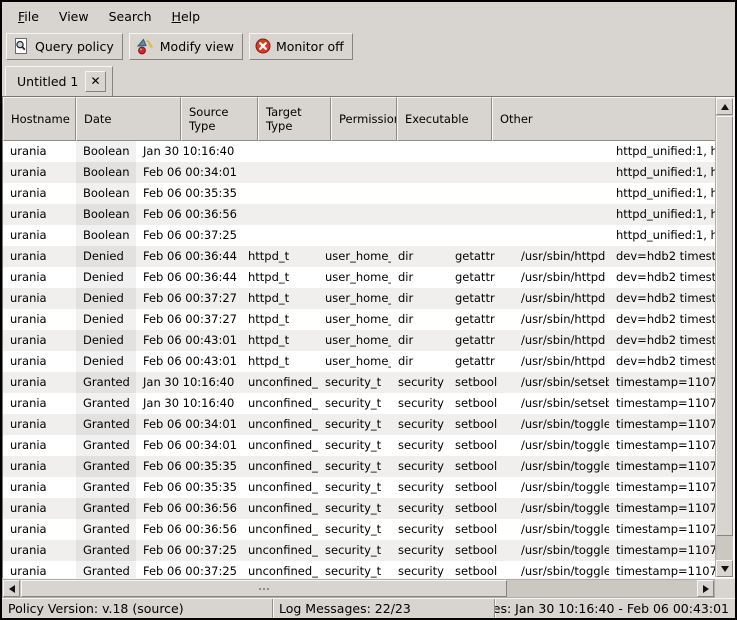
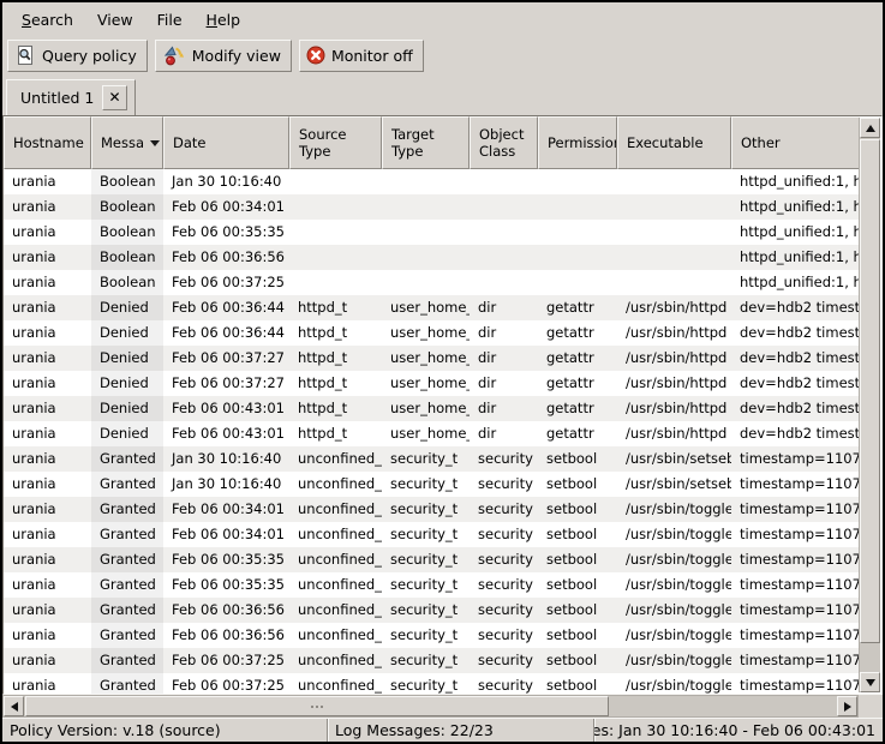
- File
+ Search
  View
- Search
+ File
  Help
  Query policy
  Modify view
  Monitor off
  Untitled 1
  ✕
  Hostname
+ Messa
  Date
  Source
  Type
  Target
  Type
+ Object
+ Class
  Permissio
  Executable
  Other
  urania
  Boolean
  Jan 30 10:16:40
  httpd_unified:1,
  urania
  Boolean
  Feb 06 00:34:01
  httpd_unified:1,
  urania
  Boolean
  Feb 06 00:35:35
  httpd_unified:1,
  urania
  Boolean
  Feb 06 00:36:56
  httpd_unified:1,
  urania
  Boolean
  Feb 06 00:37:25
  httpd_unified:1,
  urania
  Denied
  Feb 06 00:36:44
  httpd_t
  user_home
  dir
  getattr
  /usr/sbin/httpd
  dev=hdb2 timest
  urania
  Denied
  Feb 06 00:36:44
  httpd_t
  user_home
  dir
  getattr
  /usr/sbin/httpd
  dev=hdb2 timest
  urania
  Denied
  Feb 06 00:37:27
  httpd_t
  user_home
  dir
  getattr
  /usr/sbin/httpd
  dev=hdb2 timest
  urania
  Denied
  Feb 06 00:37:27
  httpd_t
  user_home
  dir
  getattr
  /usr/sbin/httpd
  dev=hdb2 timest
  urania
  Denied
  Feb 06 00:43:01
  httpd_t
  user_home
  dir
  getattr
  /usr/sbin/httpd
  dev=hdb2 timest
  urania
  Denied
  Feb 06 00:43:01
  httpd_t
  user_home
  dir
  getattr
  /usr/sbin/httpd
  dev=hdb2 timest
  urania
  Granted
  Jan 30 10:16:40
  unconfined_
  security_t
  security
  setbool
  /usr/sbin/setseb
  timestamp=1107
  urania
  Granted
  Jan 30 10:16:40
  unconfined_
  security_t
  security
  setbool
  /usr/sbin/setseb
  timestamp=1107
  urania
  Granted
  Feb 06 00:34:01
  unconfined_
  security_t
  security
  setbool
  /usr/sbin/toggle
  timestamp=1107
  urania
  Granted
  Feb 06 00:34:01
  unconfined_
  security_t
  security
  setbool
  /usr/sbin/toggle
  timestamp=1107
  urania
  Granted
  Feb 06 00:35:35
  unconfined_
  security_t
  security
  setbool
  /usr/sbin/toggle
  timestamp=1107
  urania
  Granted
  Feb 06 00:35:35
  unconfined_
  security_t
  security
  setbool
  /usr/sbin/toggle
  timestamp=1107
  urania
  Granted
  Feb 06 00:36:56
  unconfined_
  security_t
  security
  setbool
  /usr/sbin/toggle
  timestamp=1107
  urania
  Granted
  Feb 06 00:36:56
  unconfined_
  security_t
  security
  setbool
  /usr/sbin/toggle
  timestamp=1107
  urania
  Granted
  Feb 06 00:37:25
  unconfined_
  security_t
  security
  setbool
  /usr/sbin/toggle
  timestamp=1107
  urania
  Granted
  Feb 06 00:37:25
  unconfined_
  security_t
  security
  setbool
  /usr/sbin/toggle
  timestamp=1107
  Policy Version: v.18 (source)
  Log Messages: 22/23
  es: Jan 30 10:16:40 - Feb 06 00:43:01
